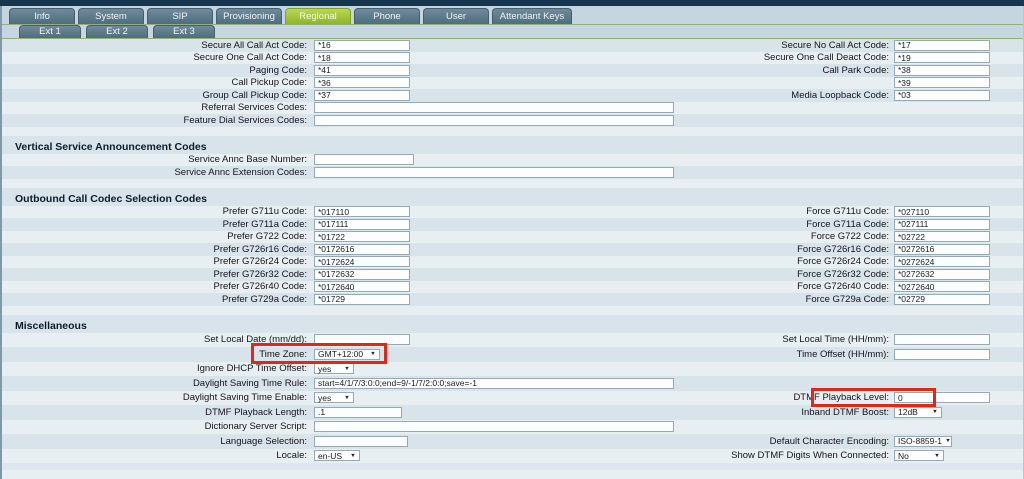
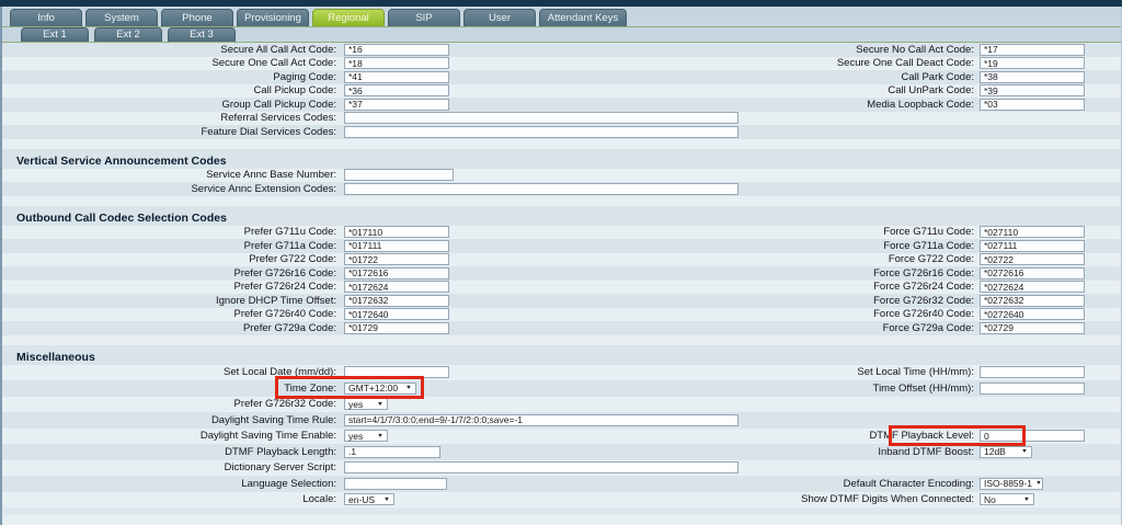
  Info
  System
- SIP
+ Phone
  Provisioning
  Regional
- Phone
+ SIP
  User
  Attendant Keys
  Ext 1
  Ext 2
  Ext 3
  Secure All Call Act Code:
  *16
  Secure No Call Act Code:
  *17
  Secure One Call Act Code:
  *18
  Secure One Call Deact Code:
  *19
  Paging Code:
  *41
  Call Park Code:
  *38
  Call Pickup Code:
  *36
+ Call UnPark Code:
  *39
  Group Call Pickup Code:
  *37
  Media Loopback Code:
  *03
  Referral Services Codes:
  Feature Dial Services Codes:
  Vertical Service Announcement Codes
  Service Annc Base Number:
  Service Annc Extension Codes:
  Outbound Call Codec Selection Codes
  Prefer G711u Code:
  *017110
  Force G711u Code:
  *027110
  Prefer G711a Code:
  *017111
  Force G711a Code:
  *027111
  Prefer G722 Code:
  *01722
  Force G722 Code:
  *02722
  Prefer G726r16 Code:
  *0172616
  Force G726r16 Code:
  *0272616
  Prefer G726r24 Code:
  *0172624
  Force G726r24 Code:
  *0272624
- Prefer G726r32 Code:
+ Ignore DHCP Time Offset:
  *0172632
  Force G726r32 Code:
  *0272632
  Prefer G726r40 Code:
  *0172640
  Force G726r40 Code:
  *0272640
  Prefer G729a Code:
  *01729
  Force G729a Code:
  *02729
  Miscellaneous
  Set Local Date (mm/dd):
  Set Local Time (HH/mm):
  Time Zone:
  GMT+12:00
  Time Offset (HH/mm):
- Ignore DHCP Time Offset:
+ Prefer G726r32 Code:
  yes
  Daylight Saving Time Rule:
  start=4/1/7/3:0:0;end=9/-1/7/2:0:0;save=-1
  Daylight Saving Time Enable:
  yes
  DTMF Playback Level:
  0
  DTMF Playback Length:
  .1
  Inband DTMF Boost:
  12dB
  Dictionary Server Script:
  Language Selection:
  Default Character Encoding:
  ISO-8859-1
  Locale:
  en-US
  Show DTMF Digits When Connected:
  No
